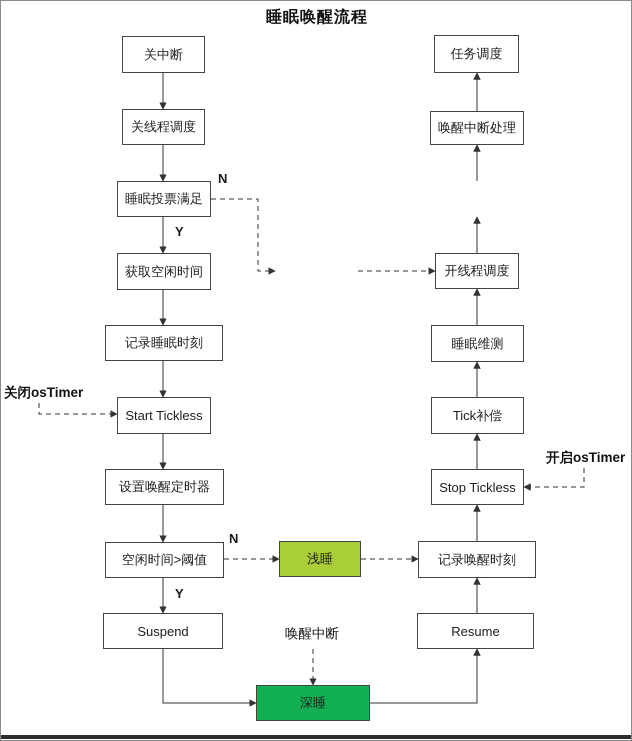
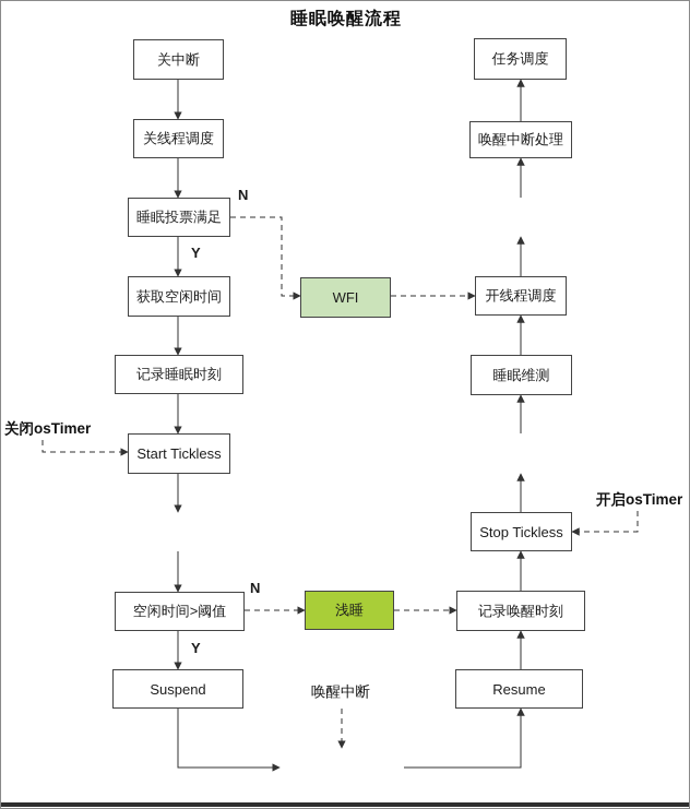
  睡眠唤醒流程
  关中断
  关线程调度
  睡眠投票满足
  获取空闲时间
  记录睡眠时刻
  Start Tickless
- 设置唤醒定时器
  空闲时间>阈值
  Suspend
+ WFI
  浅睡
- 深睡
  任务调度
  唤醒中断处理
  开线程调度
  睡眠维测
- Tick补偿
  Stop Tickless
  记录唤醒时刻
  Resume
  N
  Y
  N
  Y
  关闭osTimer
  开启osTimer
  唤醒中断
